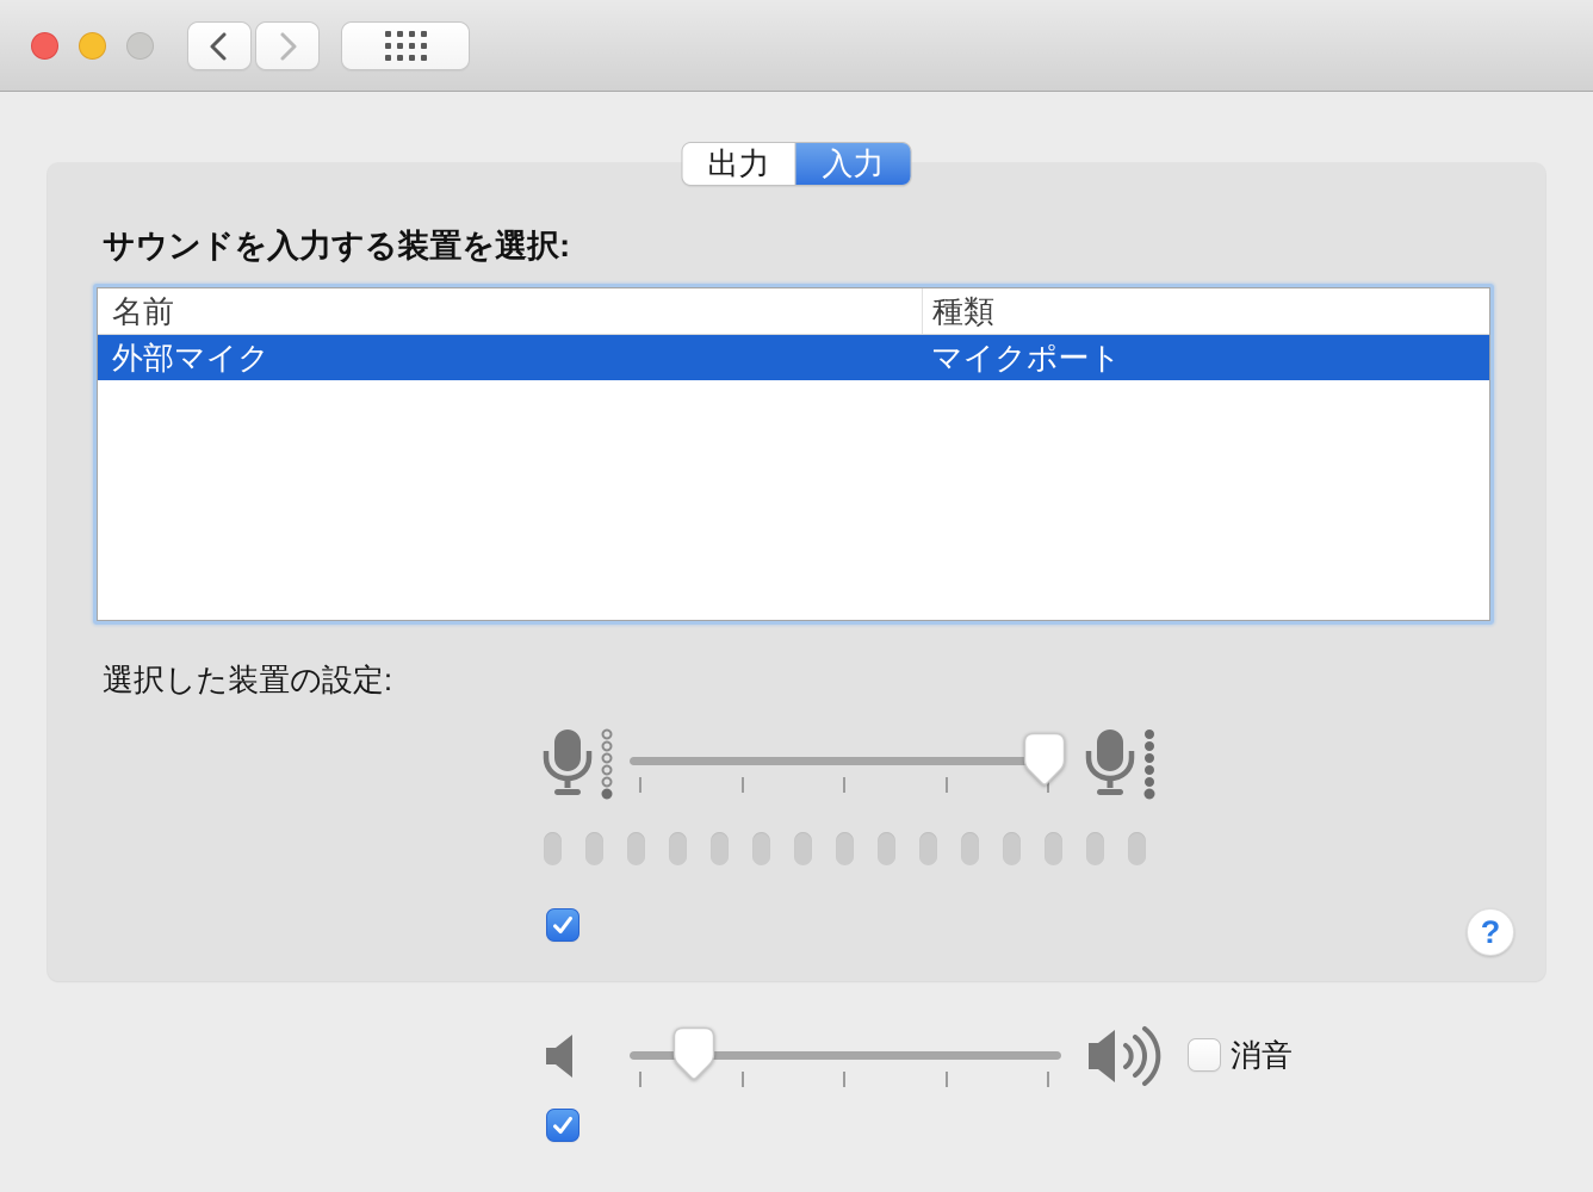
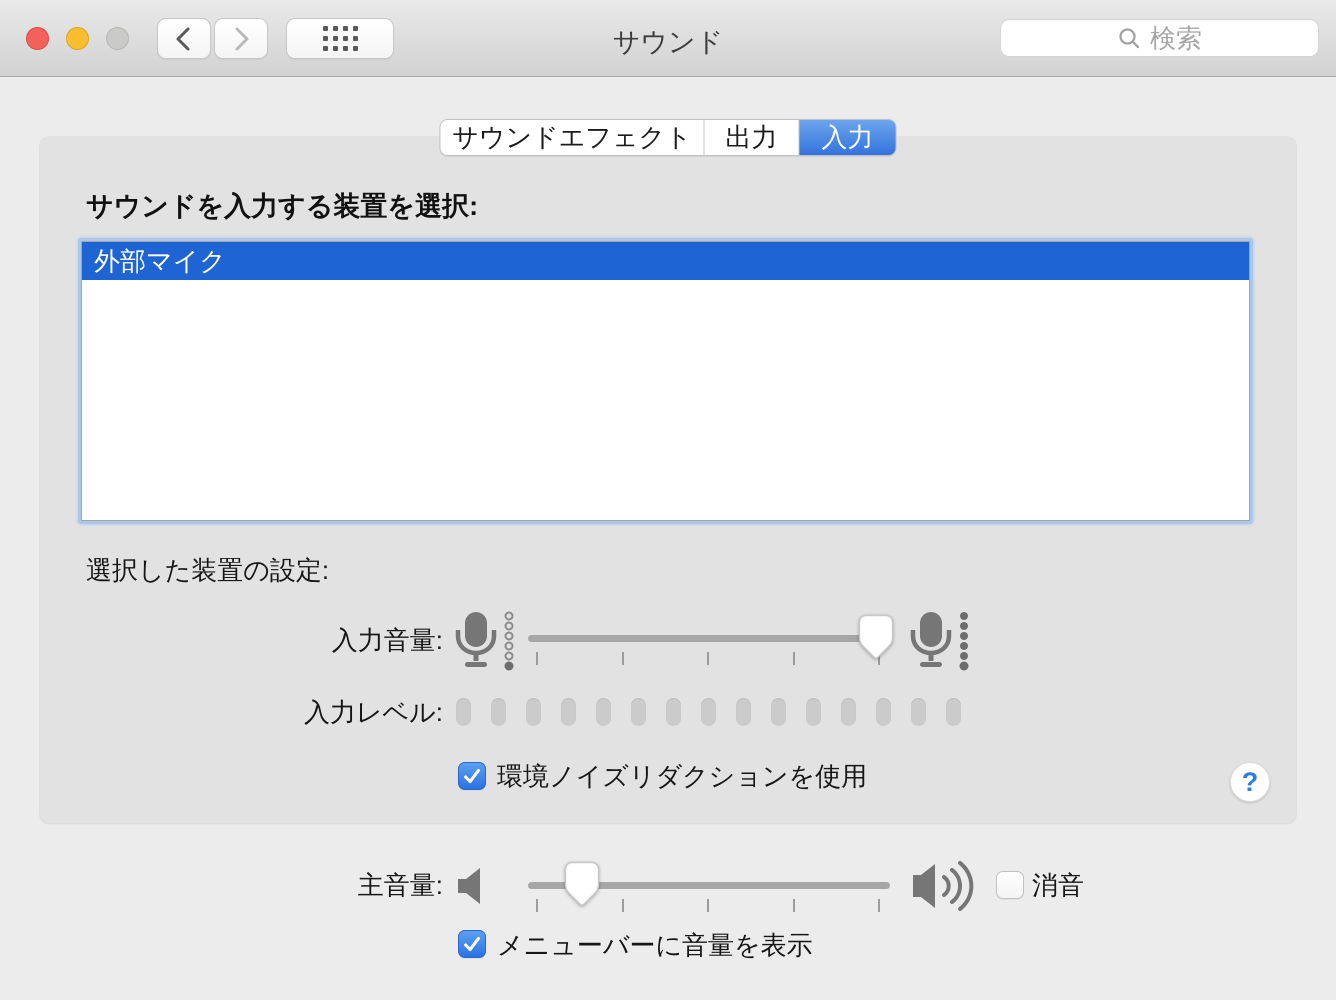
+ サウンド
+ 検索
+ サウンドエフェクト
  出力
  入力
  サウンドを入力する装置を選択:
- 名前
- 種類
  外部マイク
- マイクポート
  選択した装置の設定:
+ 入力音量:
+ 入力レベル:
+ 環境ノイズリダクションを使用
  ?
+ 主音量:
  消音
+ メニューバーに音量を表示
